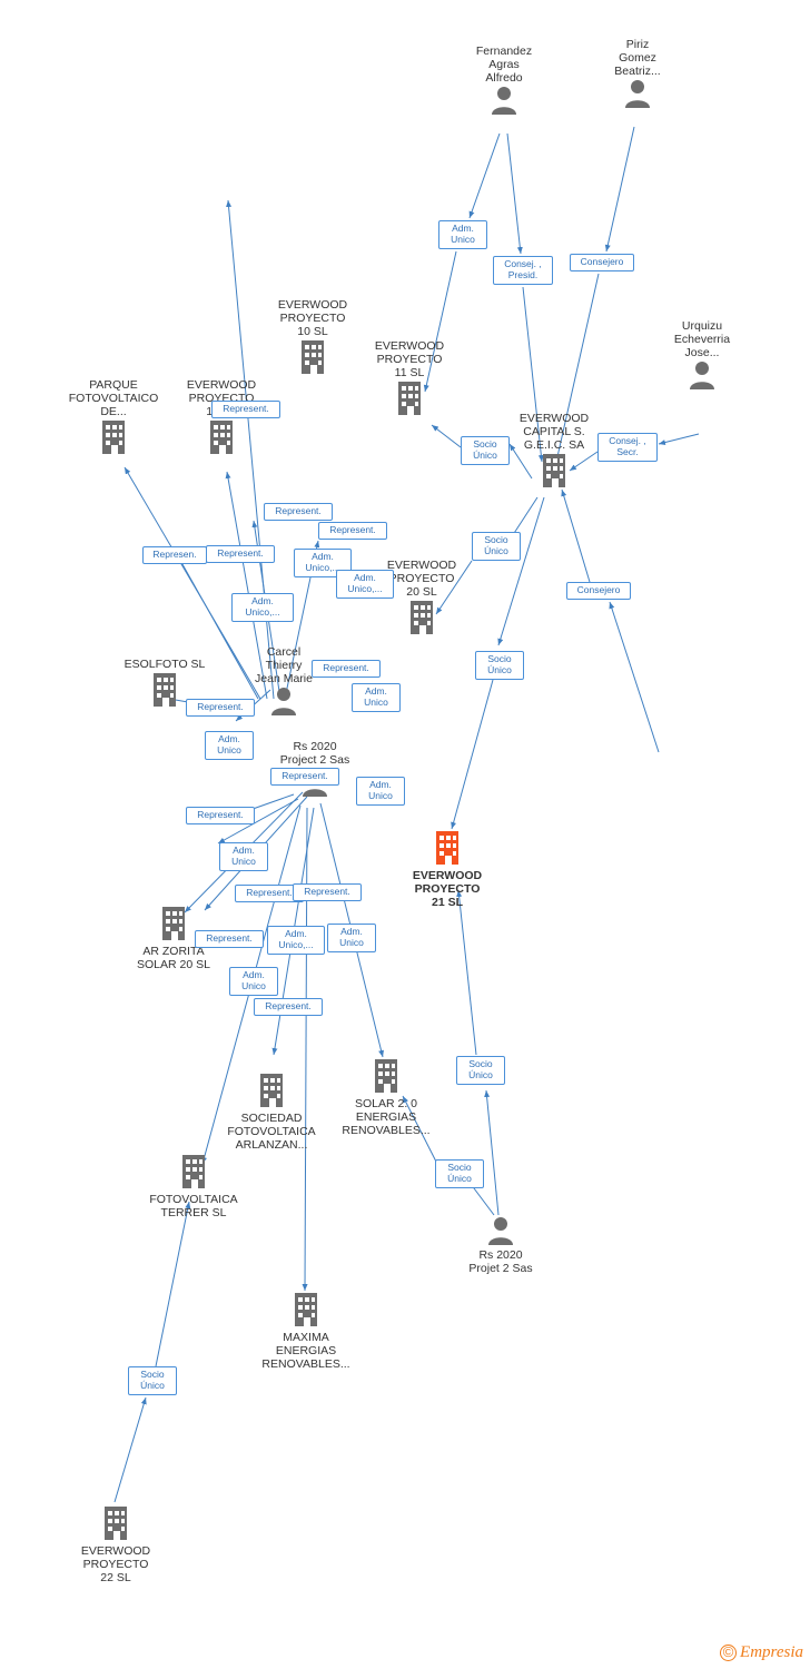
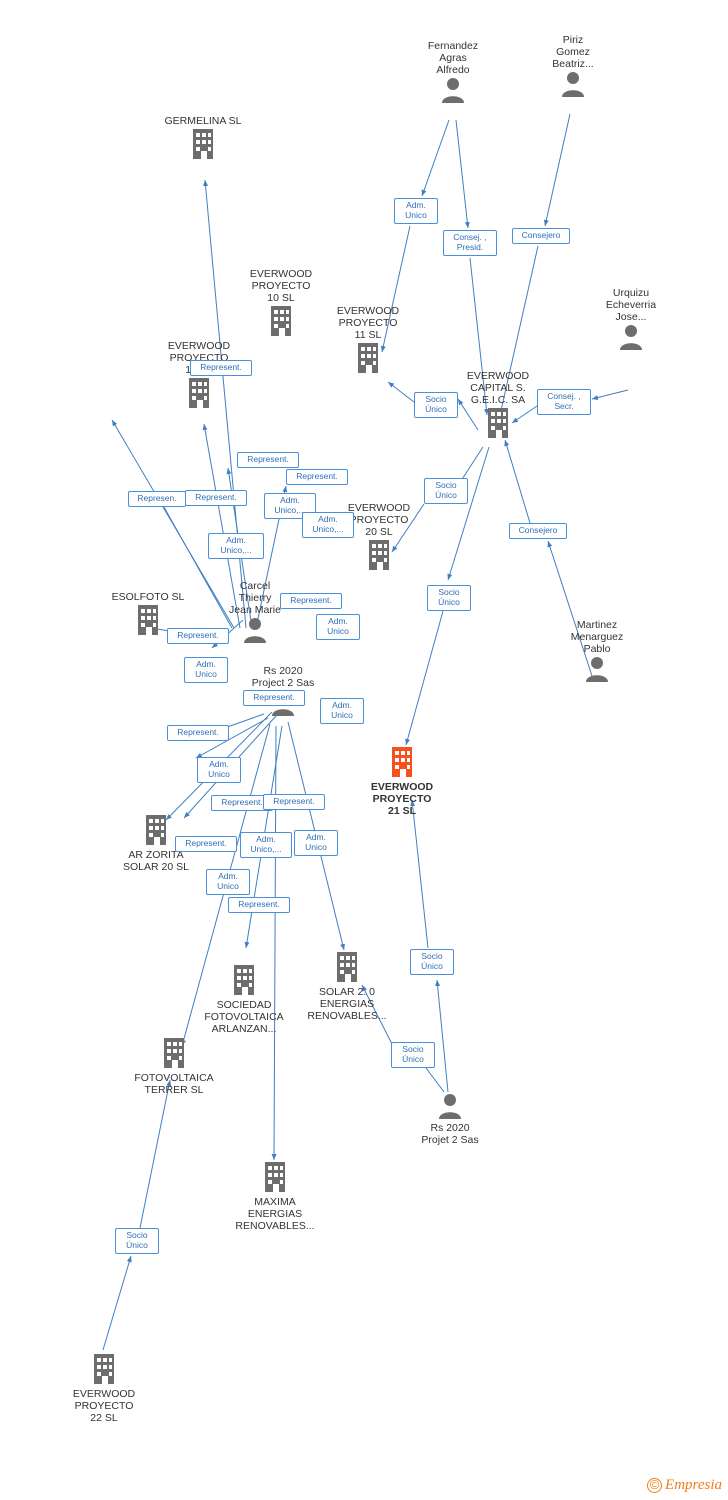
  Fernandez
  Agras
  Alfredo
  Piriz
  Gomez
  Beatriz...
+ GERMELINA SL
  EVERWOOD
  PROYECTO
  10 SL
  EVERWOOD
  PROYECTO
  11 SL
- PARQUE
- FOTOVOLTAICO
- DE...
  EVERWOOD
  PROYECTO
  Urquizu
  Echeverria
  Jose...
  EVERWOOD
  CAPITAL S.
  G.E.I.C. SA
  EVERWOOD
  ROYECTO
  20 SL
+ Martinez
+ Menarguez
+ Pablo
  ESOLFOTO SL
  Carcel
  Thierry
  Jean Marie
  Rs 2020
  Project 2 Sas
  AR ZORITA
  SOLAR 20 SL
  EVERWOOD
  PROYECTO
  21 SL
  SOCIEDAD
  FOTOVOLTAICA
  ARLANZAN...
  SOLAR 2. 0
  ENERGIAS
  RENOVABLES...
  FOTOVOLTAICA
  TERRER SL
  Rs 2020
  Projet 2 Sas
  MAXIMA
  ENERGIAS
  RENOVABLES...
  EVERWOOD
  PROYECTO
  22 SL
  Adm.
  Unico
  Consej. ,
  Presid.
  Consejero
  Represent.
  Socio
  Único
  Consej. ,
  Secr.
  Represent.
  Represent.
  Socio
  Único
  Represen.
  Represent.
  Adm.
  Unico,...
  Consejero
  Adm.
  Unico,...
  Adm.
  Unico,...
  Socio
  Único
  Represent.
  Adm.
  Unico
  Represent.
  Adm.
  Unico
  Represent.
  Adm.
  Unico
  Represent.
  Adm.
  Unico
  Represent.
  Represent.
  Represent.
  Adm.
  Unico,...
  Adm.
  Unico
  Adm.
  Unico
  Represent.
  Socio
  Único
  Socio
  Único
  Socio
  Único
  ©
  Empresia
